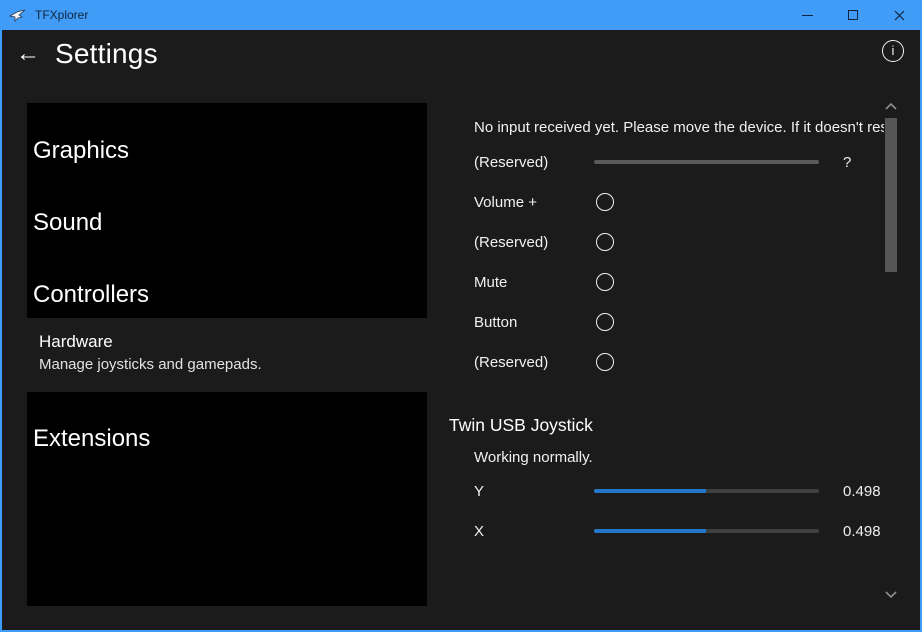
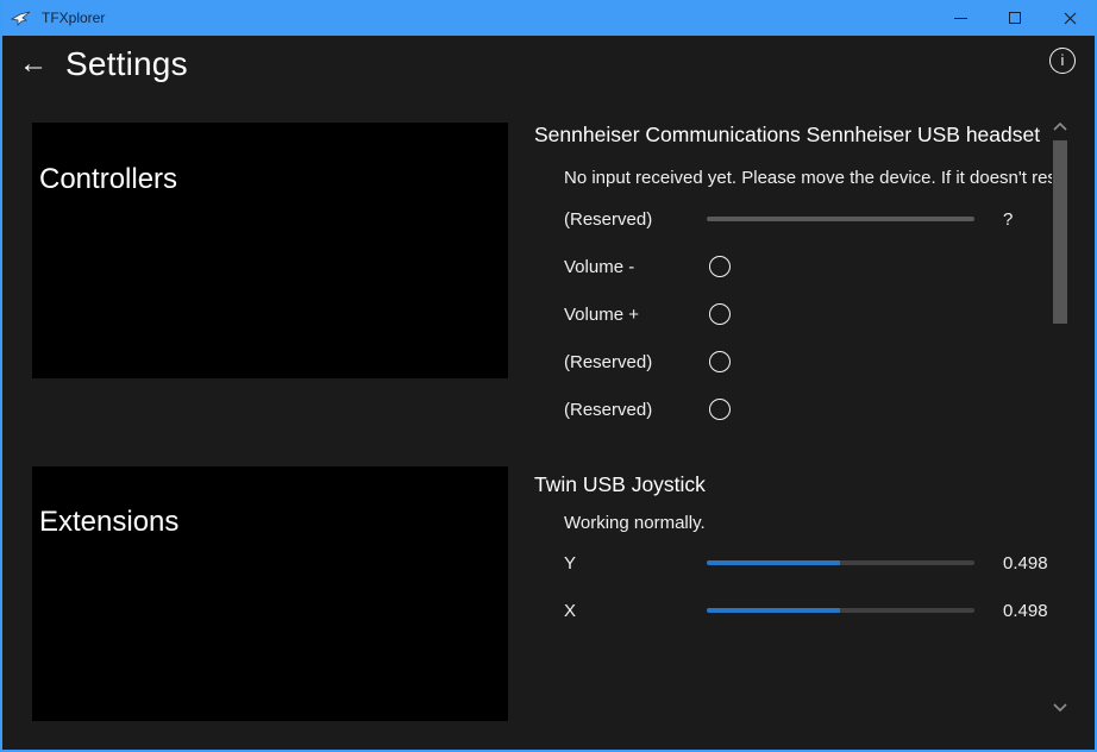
  TFXplorer
  ←
  Settings
  i
- Graphics
- Sound
  Controllers
- Hardware
- Manage joysticks and gamepads.
  Extensions
+ Sennheiser Communications Sennheiser USB headset
  No input received yet. Please move the device. If it doesn't re
  (Reserved)
  ?
+ Volume -
  Volume +
  (Reserved)
- Mute
- Button
  (Reserved)
  Twin USB Joystick
  Working normally.
  Y
  0.498
  X
  0.498
